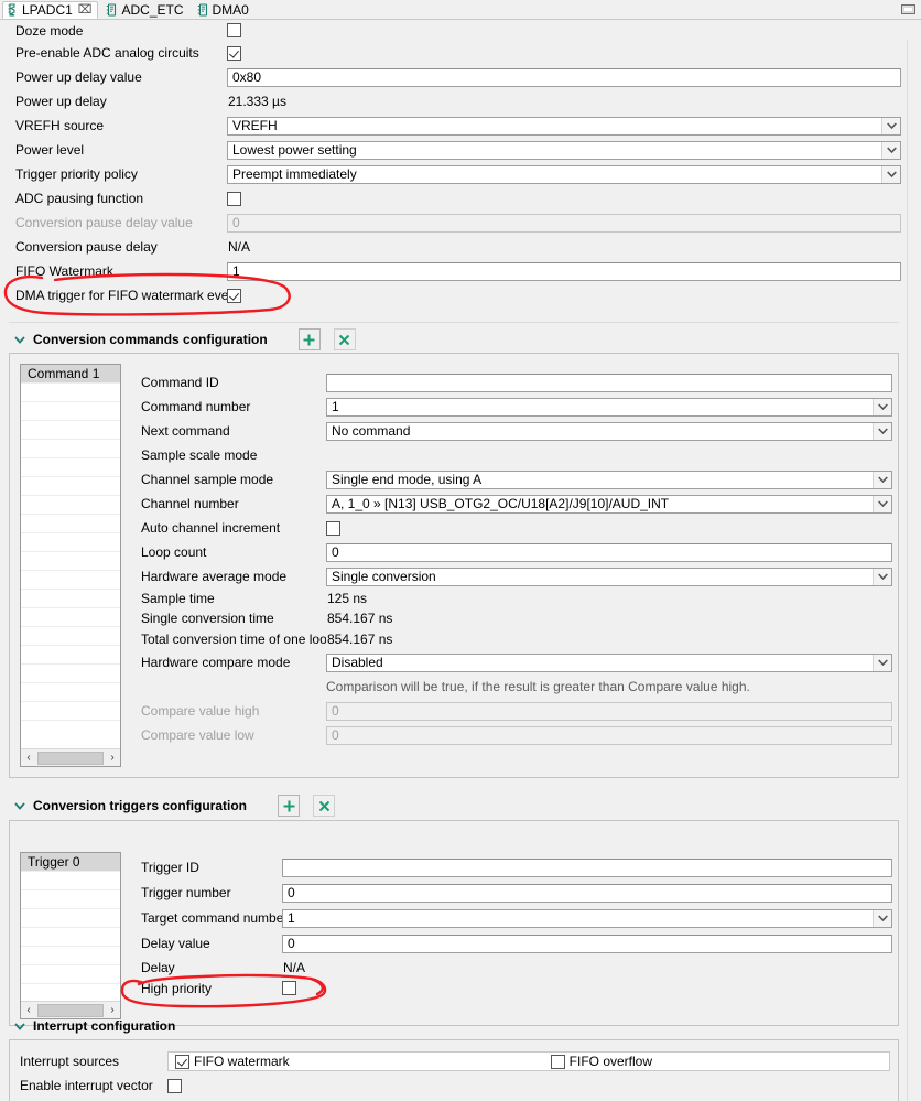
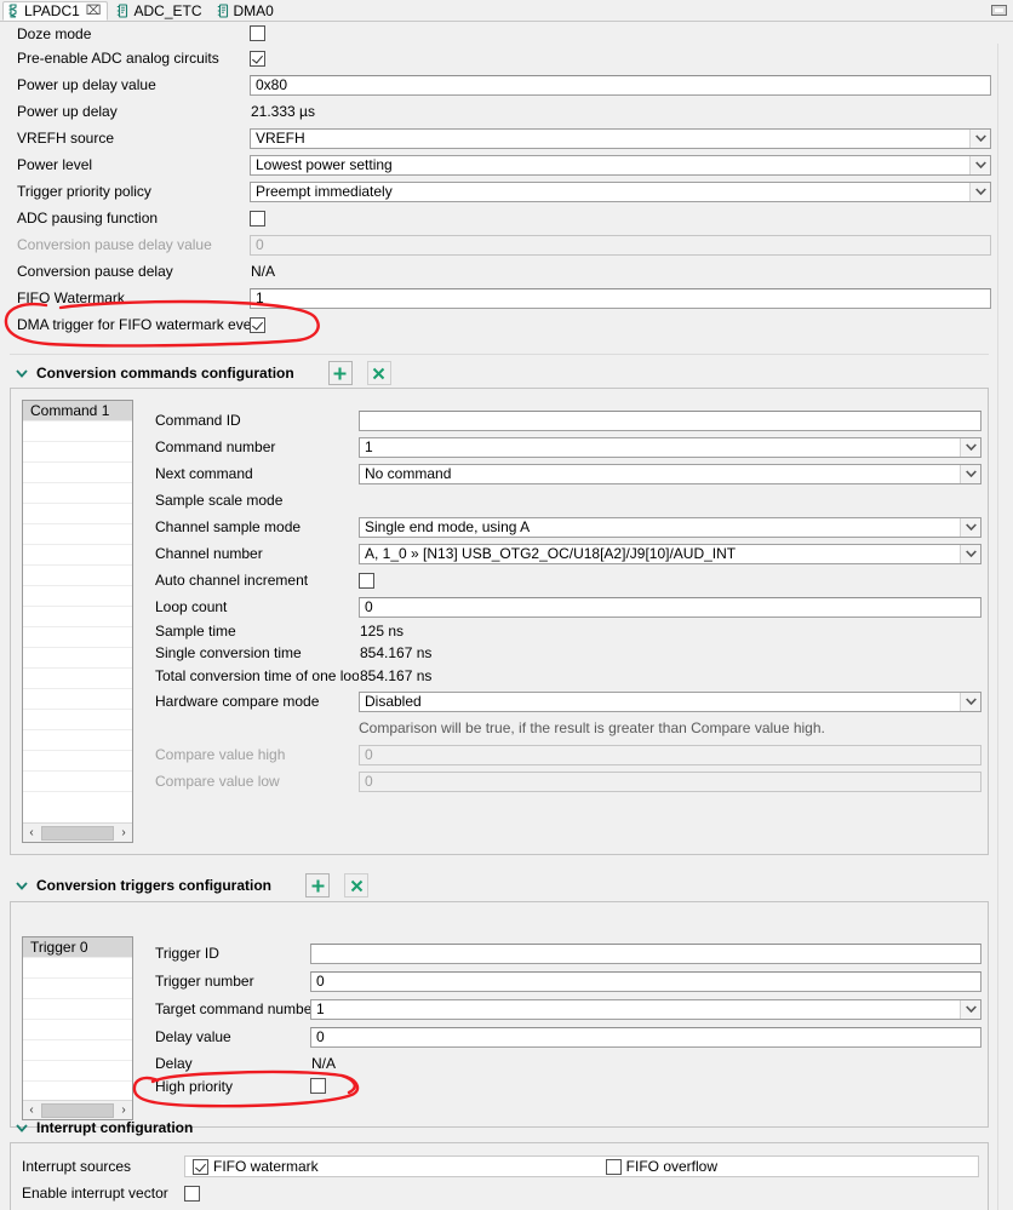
  LPADC1
  ⌧
  ADC_ETC
  DMA0
  Doze mode
  Pre-enable ADC analog circuits
  Power up delay value
  0x80
  Power up delay
  21.333 µs
  VREFH source
  VREFH
  Power level
  Lowest power setting
  Trigger priority policy
  Preempt immediately
  ADC pausing function
  Conversion pause delay value
  0
  Conversion pause delay
  N/A
  FIFO Watermark
  1
  DMA trigger for FIFO watermark eve
  Conversion commands configuration
  Command 1
  ‹
  ›
  Command ID
  Command number
  1
  Next command
  No command
  Sample scale mode
  Channel sample mode
  Single end mode, using A
  Channel number
  A, 1_0 » [N13] USB_OTG2_OC/U18[A2]/J9[10]/AUD_INT
  Auto channel increment
  Loop count
  0
- Hardware average mode
- Single conversion
  Sample time
  125 ns
  Single conversion time
  854.167 ns
  Total conversion time of one loo
  854.167 ns
  Hardware compare mode
  Disabled
  Comparison will be true, if the result is greater than Compare value high.
  Compare value high
  0
  Compare value low
  0
  Conversion triggers configuration
  Trigger 0
  ‹
  ›
  Trigger ID
  Trigger number
  0
  Target command numbe
  1
  Delay value
  0
  Delay
  N/A
  High priority
  Interrupt configuration
  Interrupt sources
  FIFO watermark
  FIFO overflow
  Enable interrupt vector
